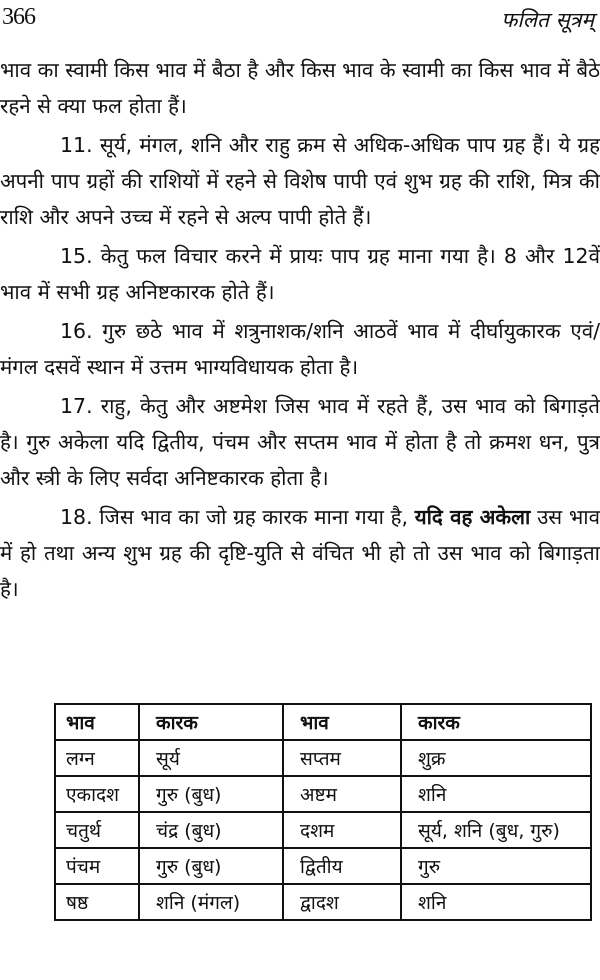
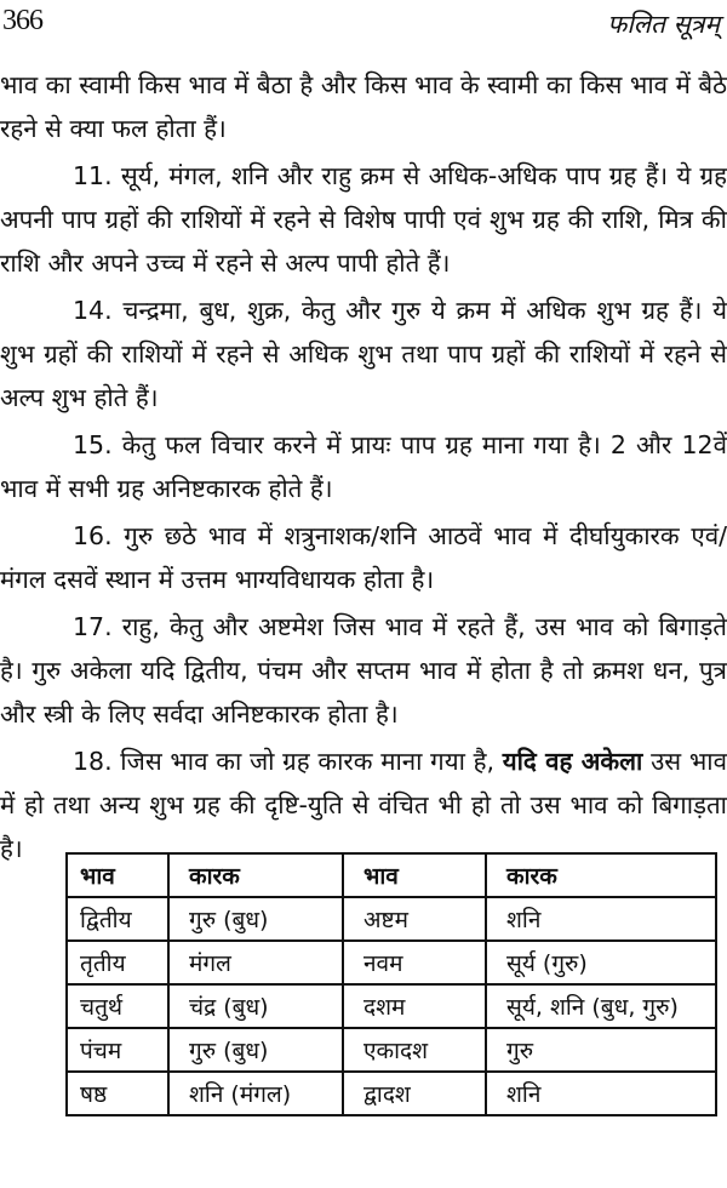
  366
  फलित सूत्रम्
  भाव का स्वामी किस भाव में बैठा है और किस भाव के स्वामी का किस भाव में बैठे रहने से क्या फल होता हैं।
  11. सूर्य, मंगल, शनि और राहु क्रम से अधिक-अधिक पाप ग्रह हैं। ये ग्रह अपनी पाप ग्रहों की राशियों में रहने से विशेष पापी एवं शुभ ग्रह की राशि, मित्र की राशि और अपने उच्च में रहने से अल्प पापी होते हैं।
+ 14. चन्द्रमा, बुध, शुक्र, केतु और गुरु ये क्रम में अधिक शुभ ग्रह हैं। ये शुभ ग्रहों की राशियों में रहने से अधिक शुभ तथा पाप ग्रहों की राशियों में रहने से अल्प शुभ होते हैं।
- 15. केतु फल विचार करने में प्रायः पाप ग्रह माना गया है। 8 और 12वें भाव में सभी ग्रह अनिष्टकारक होते हैं।
+ 15. केतु फल विचार करने में प्रायः पाप ग्रह माना गया है। 2 और 12वें भाव में सभी ग्रह अनिष्टकारक होते हैं।
  16. गुरु छठे भाव में शत्रुनाशक/शनि आठवें भाव में दीर्घायुकारक एवं/मंगल दसवें स्थान में उत्तम भाग्यविधायक होता है।
  17. राहु, केतु और अष्टमेश जिस भाव में रहते हैं, उस भाव को बिगाड़ते है। गुरु अकेला यदि द्वितीय, पंचम और सप्तम भाव में होता है तो क्रमश धन, पुत्र और स्त्री के लिए सर्वदा अनिष्टकारक होता है।
  18. जिस भाव का जो ग्रह कारक माना गया है, यदि वह अकेला उस भाव में हो तथा अन्य शुभ ग्रह की दृष्टि-युति से वंचित भी हो तो उस भाव को बिगाड़ता है।
  भाव	कारक	भाव	कारक
- लग्न	सूर्य	सप्तम	शुक्र
- एकादश	गुरु (बुध)	अष्टम	शनि
+ द्वितीय	गुरु (बुध)	अष्टम	शनि
+ तृतीय	मंगल	नवम	सूर्य (गुरु)
  चतुर्थ	चंद्र (बुध)	दशम	सूर्य, शनि (बुध, गुरु)
- पंचम	गुरु (बुध)	द्वितीय	गुरु
+ पंचम	गुरु (बुध)	एकादश	गुरु
  षष्ठ	शनि (मंगल)	द्वादश	शनि
